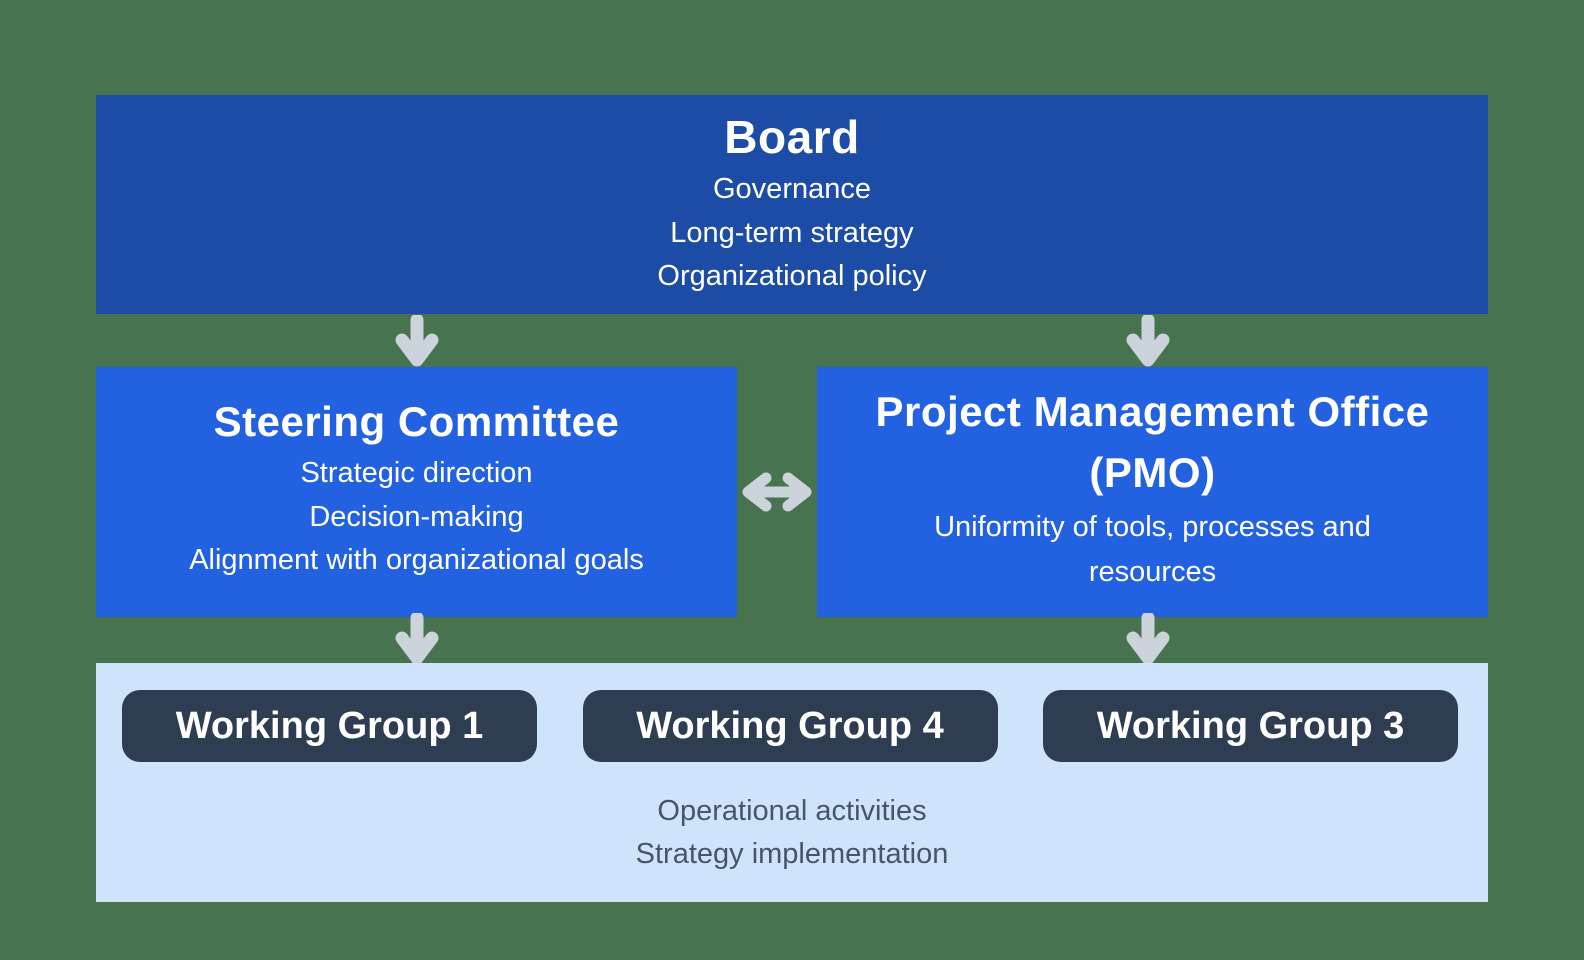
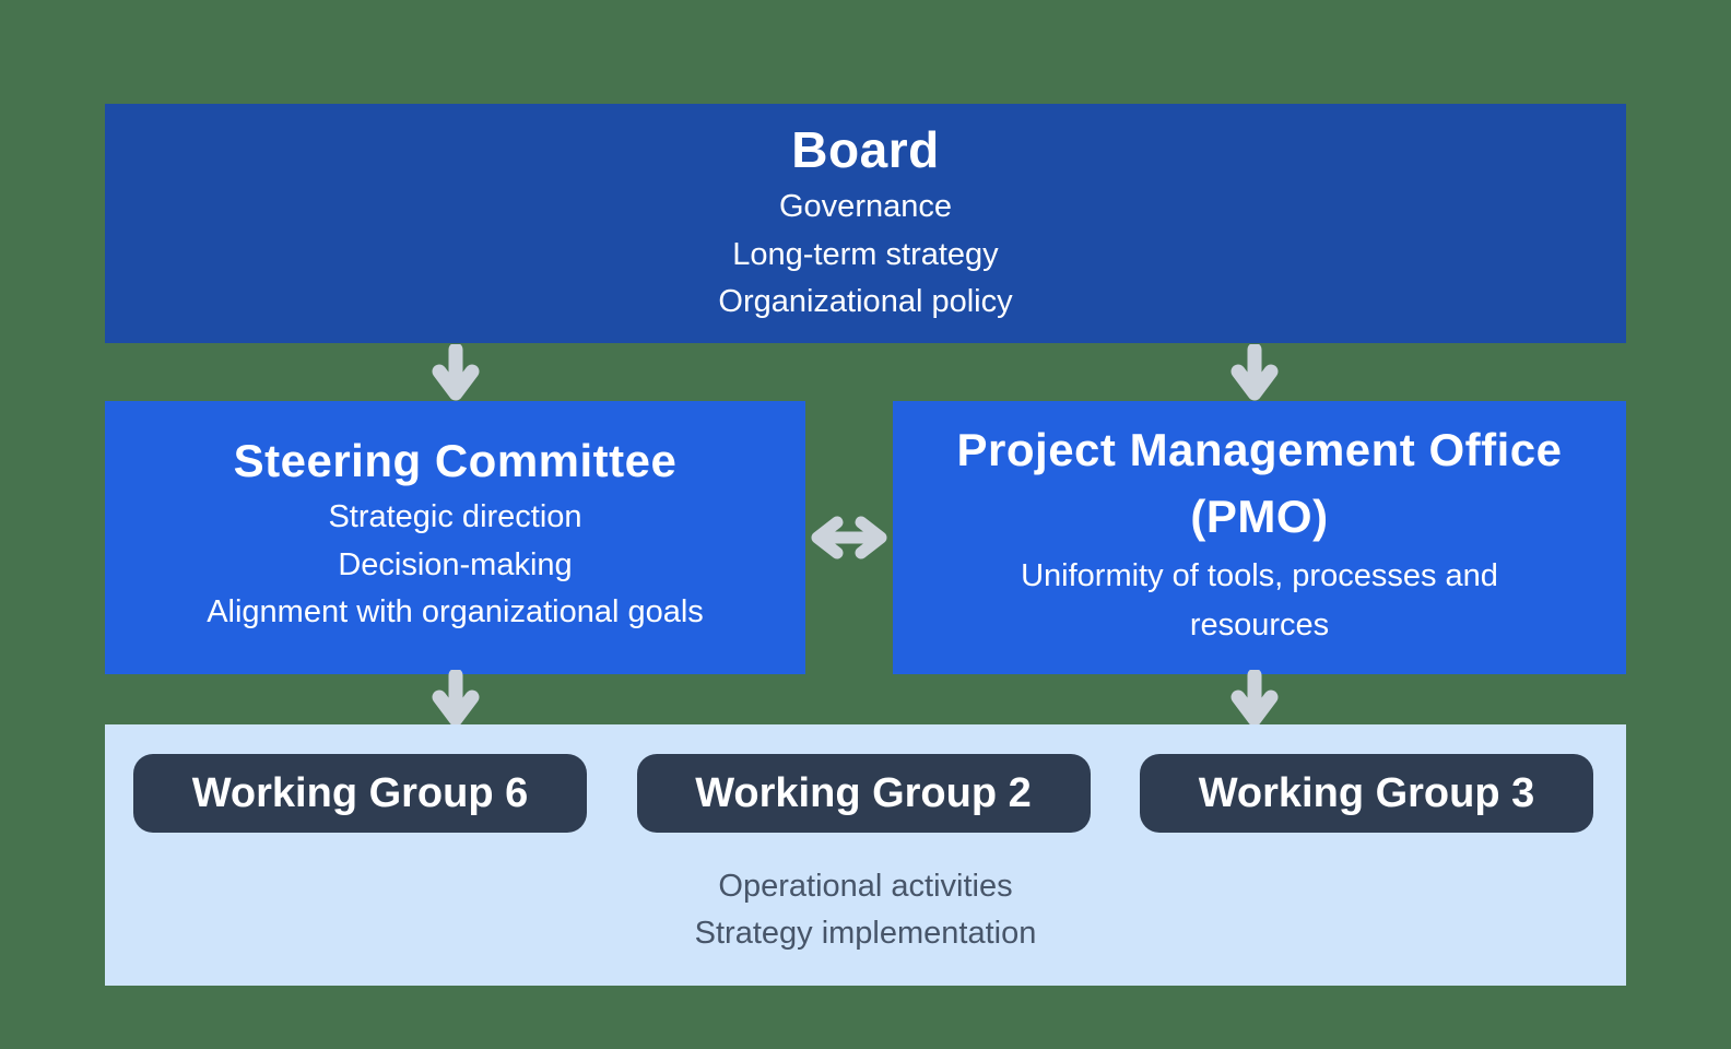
  Board
  Governance
  Long-term strategy
  Organizational policy
  Steering Committee
  Strategic direction
  Decision-making
  Alignment with organizational goals
  Project Management Office (PMO)
  Uniformity of tools, processes and resources
- Working Group 1
+ Working Group 6
- Working Group 4
+ Working Group 2
  Working Group 3
  Operational activities
  Strategy implementation
